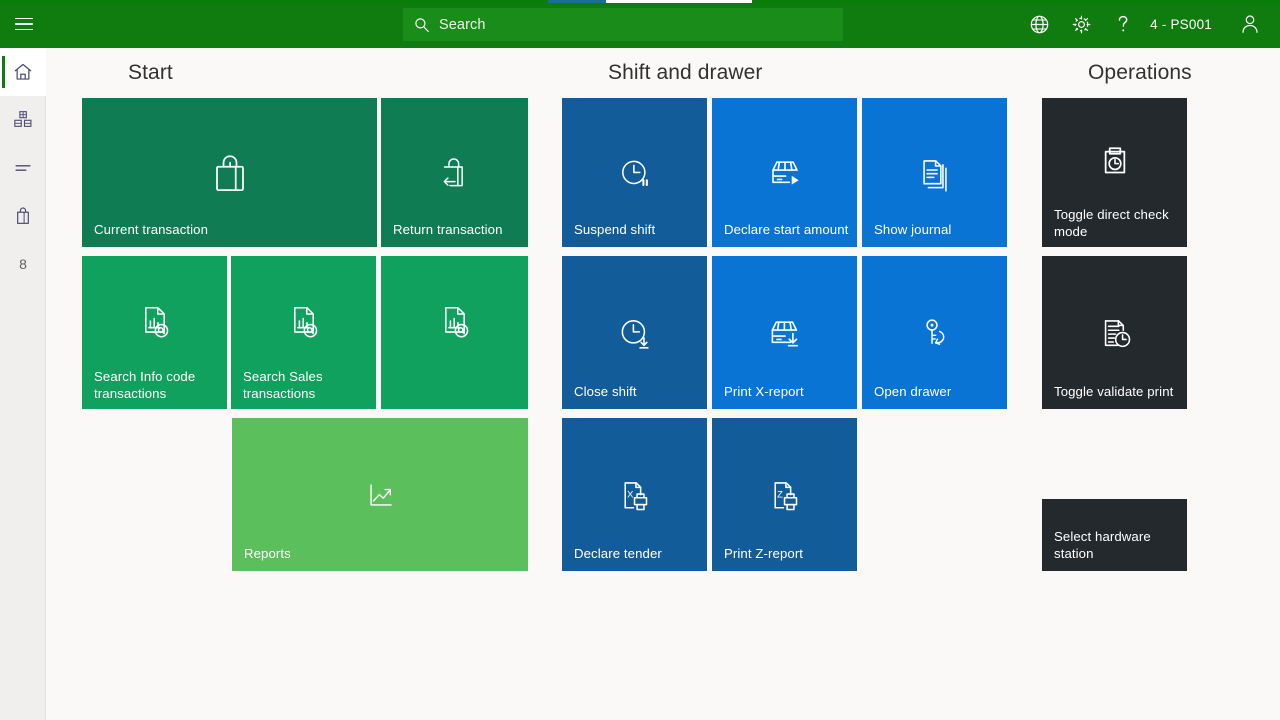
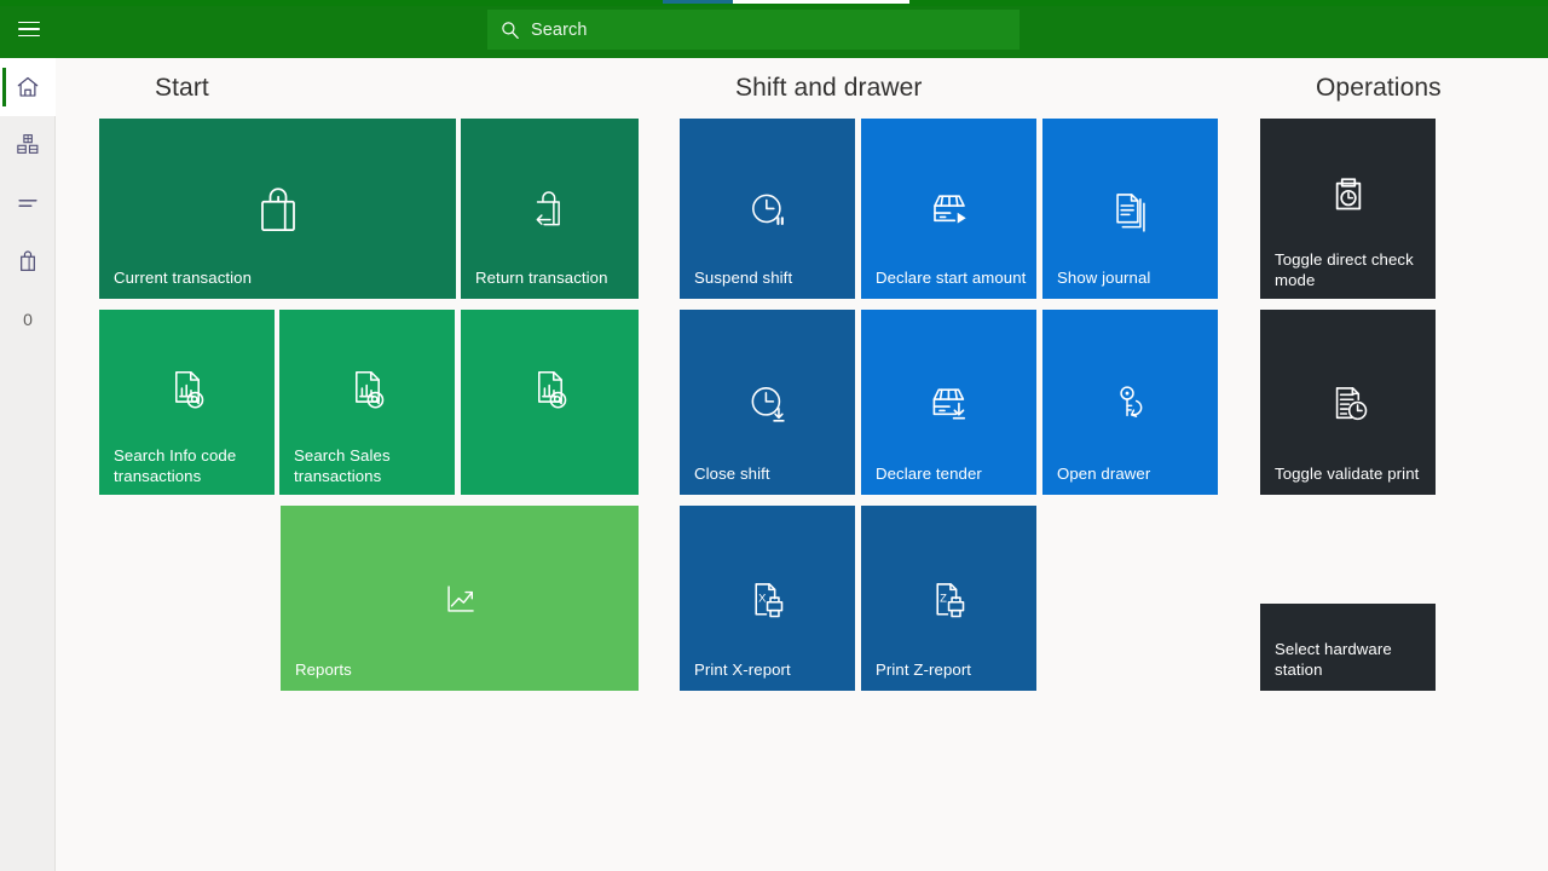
  Search
- 4 - PS001
- 8
+ 0
  Start
  Shift and drawer
  Operations
  Current transaction
  Return transaction
  Search Info code transactions
  Search Sales transactions
  Reports
  Suspend shift
  Declare start amount
  Show journal
  Close shift
- Print X-report
+ Declare tender
  Open drawer
  X
- Declare tender
+ Print X-report
  Z
  Print Z-report
  Toggle direct check mode
  Toggle validate print
  Select hardware station
